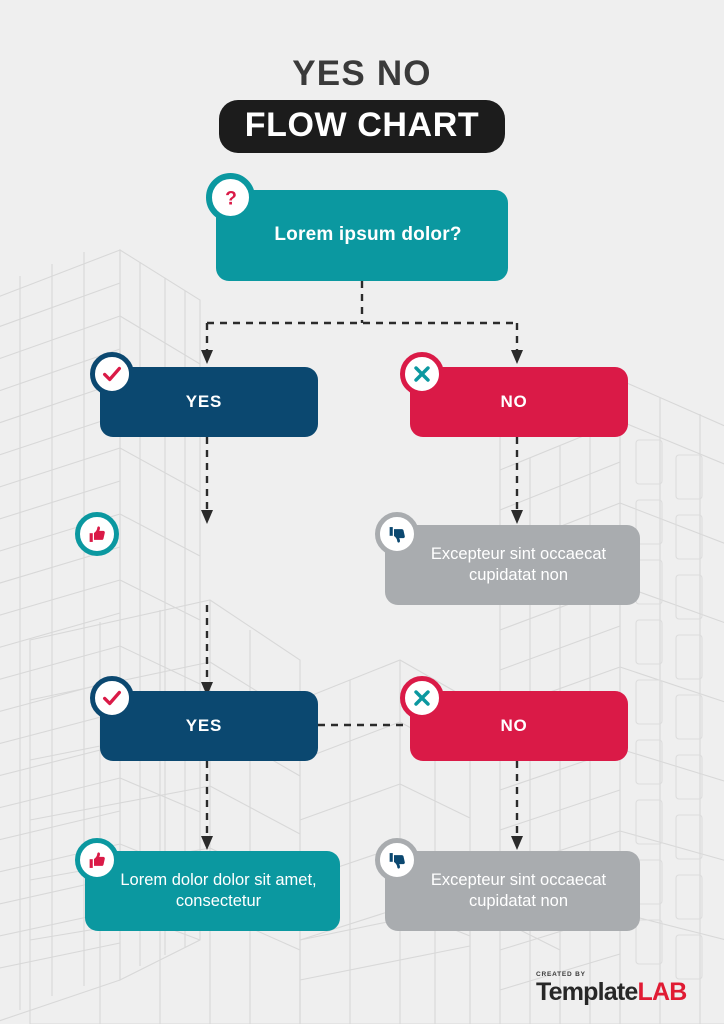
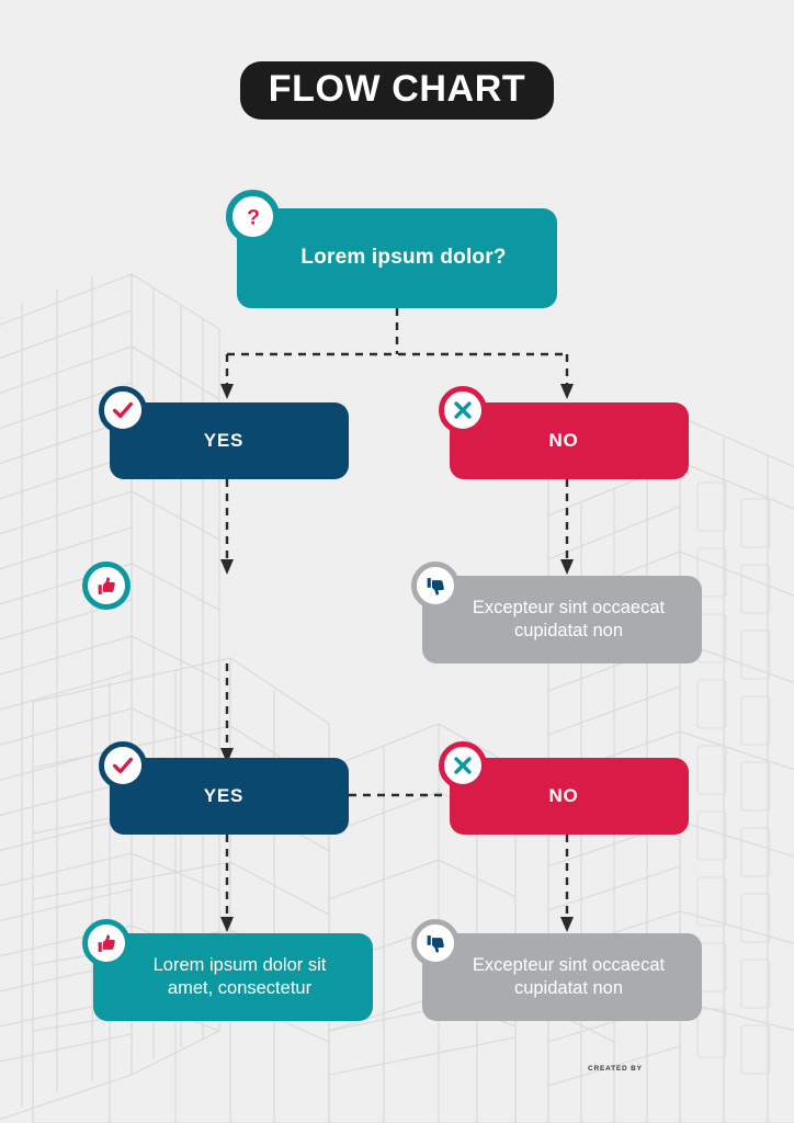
- YES NO
  FLOW CHART
  Lorem ipsum dolor?
  ?
  YES
  NO
  Excepteur sint occaecat cupidatat non
  YES
  NO
- Lorem dolor dolor sit amet, consectetur
+ Lorem ipsum dolor sit amet, consectetur
  Excepteur sint occaecat cupidatat non
- TemplateLAB
